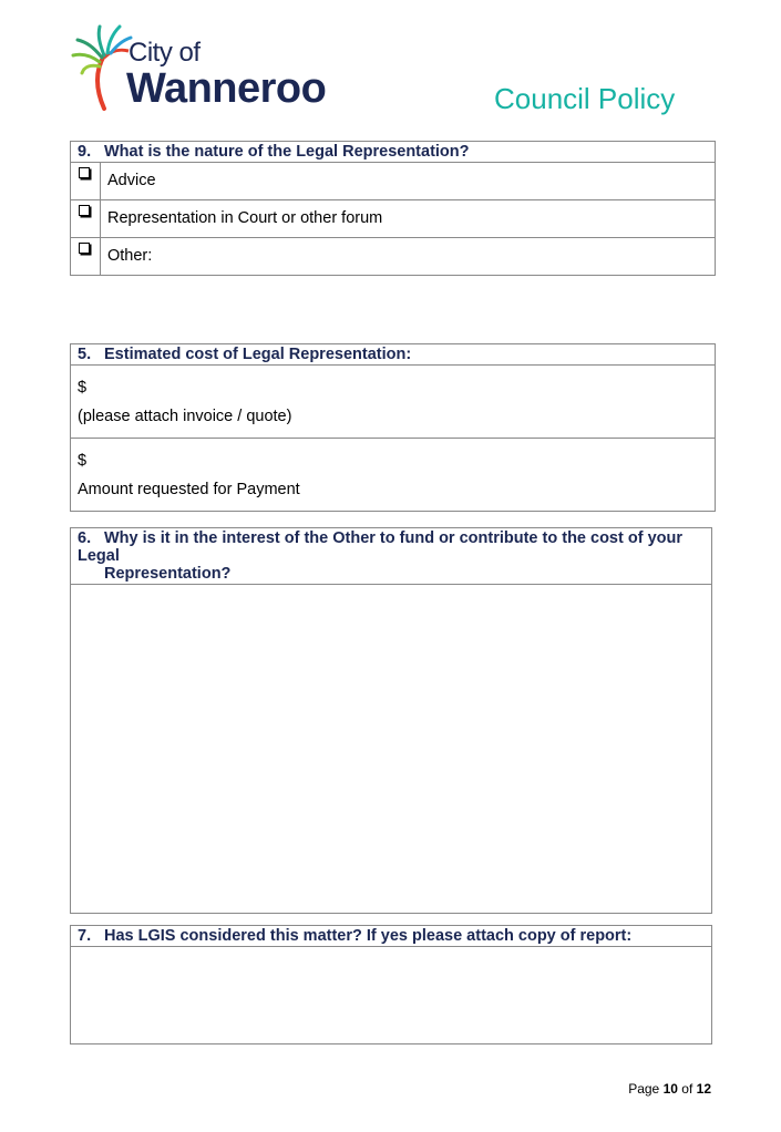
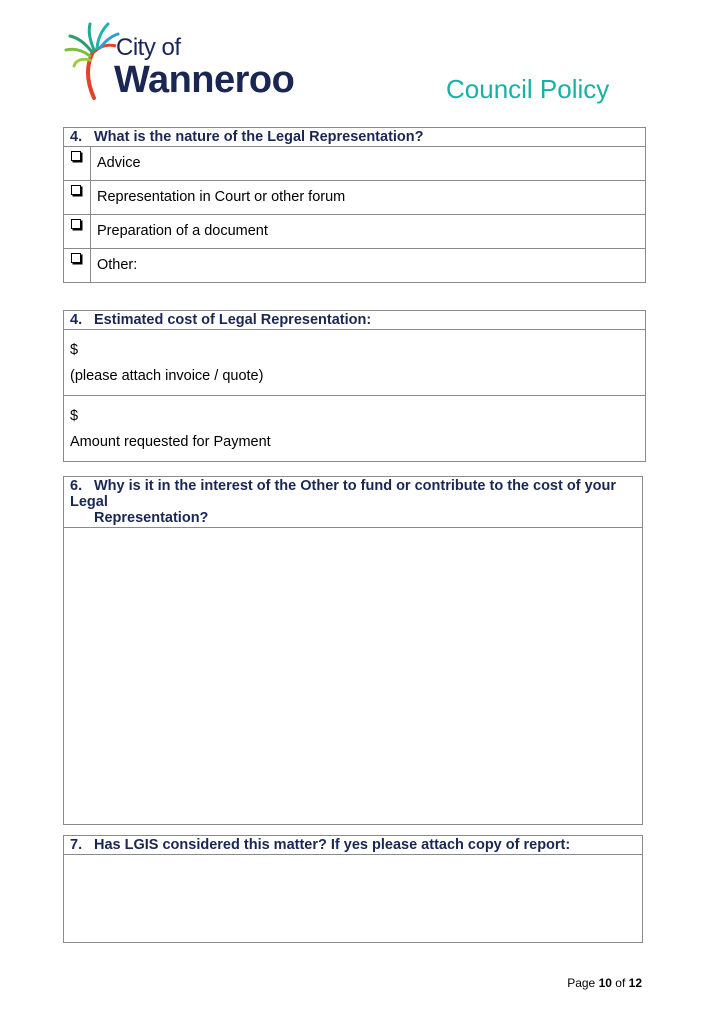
  City of
  Wanneroo
  Council Policy
- 9. What is the nature of the Legal Representation?
+ 4. What is the nature of the Legal Representation?
  	Advice
  	Representation in Court or other forum
+ 	Preparation of a document
  	Other:
- 5. Estimated cost of Legal Representation:
+ 4. Estimated cost of Legal Representation:
  $ (please attach invoice / quote)
  $ Amount requested for Payment
  6. Why is it in the interest of the Other to fund or contribute to the cost of your Legal Representation?
  7. Has LGIS considered this matter? If yes please attach copy of report:
  Page 10 of 12
